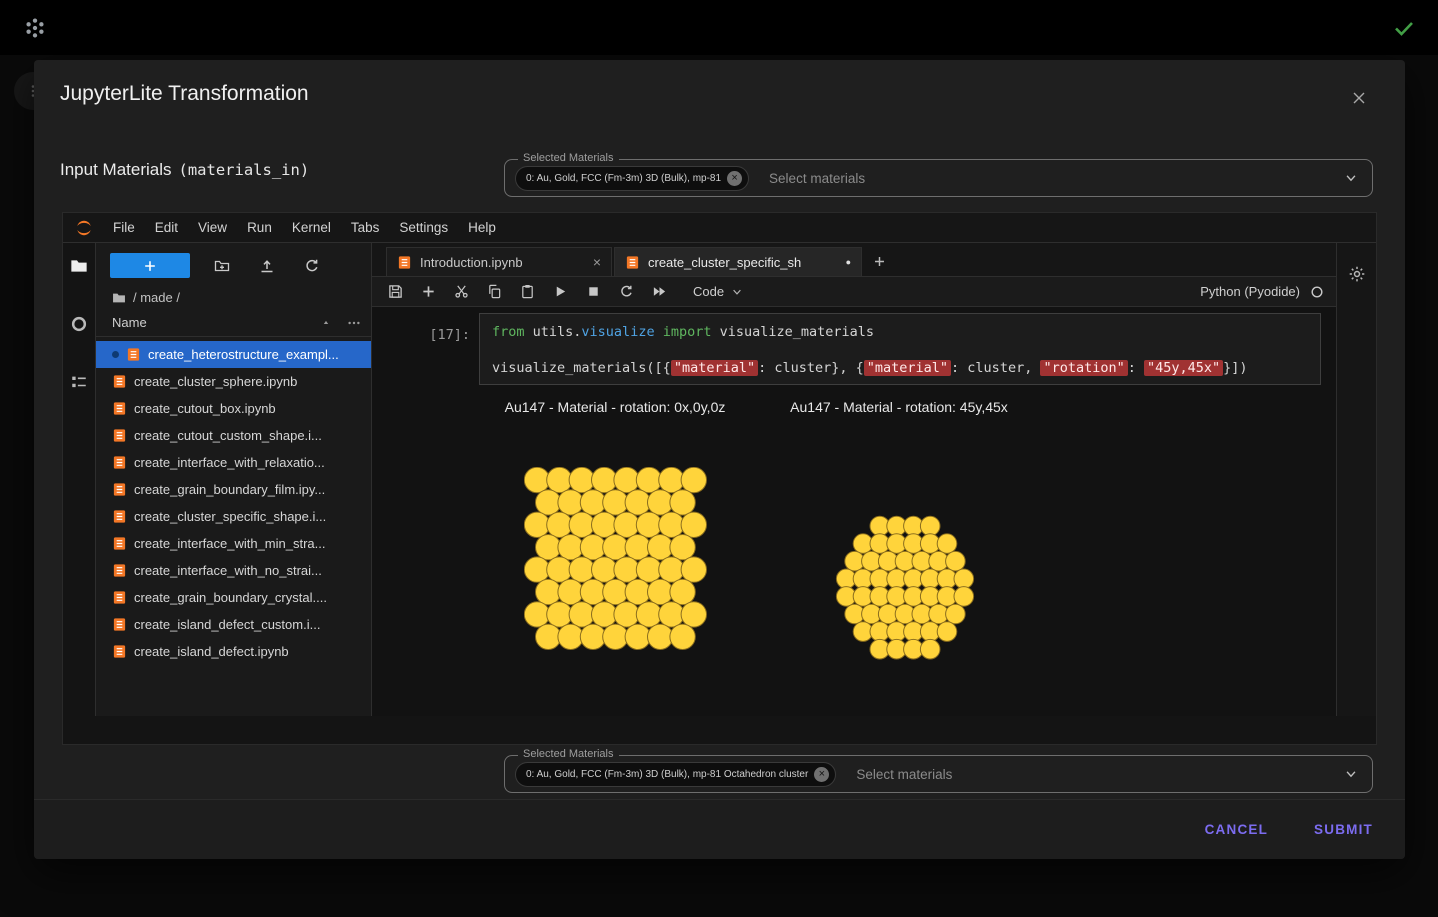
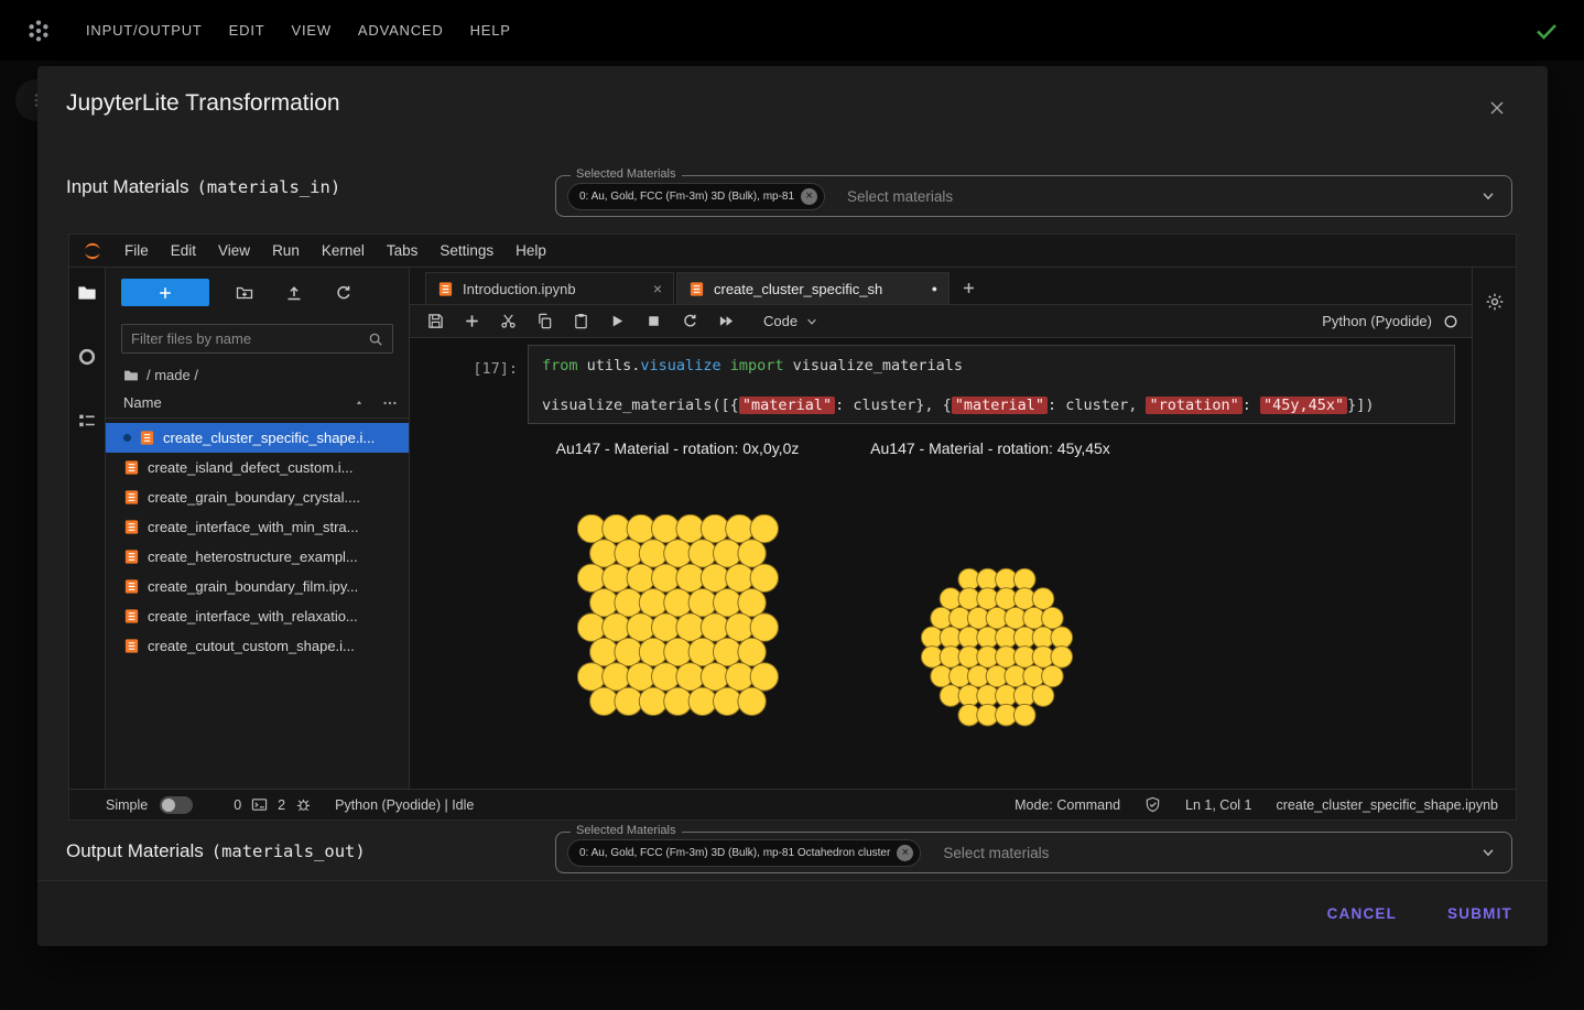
+ INPUT/OUTPUT
+ EDIT
+ VIEW
+ ADVANCED
+ HELP
  JupyterLite Transformation
  Input Materials
  (materials_in)
  Selected Materials
  0: Au, Gold, FCC (Fm-3m) 3D (Bulk), mp-81
  ×
  Select materials
  File
  Edit
  View
  Run
  Kernel
  Tabs
  Settings
  Help
+ Filter files by name
  / made /
  Name
- create_heterostructure_exampl...
+ create_cluster_specific_shape.i...
- create_cluster_sphere.ipynb
- create_cutout_box.ipynb
- create_cutout_custom_shape.i...
+ create_island_defect_custom.i...
- create_interface_with_relaxatio...
+ create_grain_boundary_crystal....
- create_grain_boundary_film.ipy...
+ create_interface_with_min_stra...
- create_cluster_specific_shape.i...
+ create_heterostructure_exampl...
- create_interface_with_min_stra...
+ create_grain_boundary_film.ipy...
- create_interface_with_no_strai...
- create_grain_boundary_crystal....
+ create_interface_with_relaxatio...
- create_island_defect_custom.i...
+ create_cutout_custom_shape.i...
- create_island_defect.ipynb
  Introduction.ipynb
  ×
  create_cluster_specific_sh
  ●
  Code
  Python (Pyodide)
  [17]:
  from utils.visualize import visualize_materials
  visualize_materials([{ "material" : cluster}, { "material" : cluster, "rotation" : "45y,45x" }])
  Au147 - Material - rotation: 0x,0y,0z
  Au147 - Material - rotation: 45y,45x
+ Simple
+ 0
+ 2
+ Python (Pyodide) | Idle
+ Mode: Command
+ Ln 1, Col 1
+ create_cluster_specific_shape.ipynb
+ Output Materials
+ (materials_out)
  Selected Materials
  0: Au, Gold, FCC (Fm-3m) 3D (Bulk), mp-81 Octahedron cluster
  ×
  Select materials
  CANCEL
  SUBMIT
